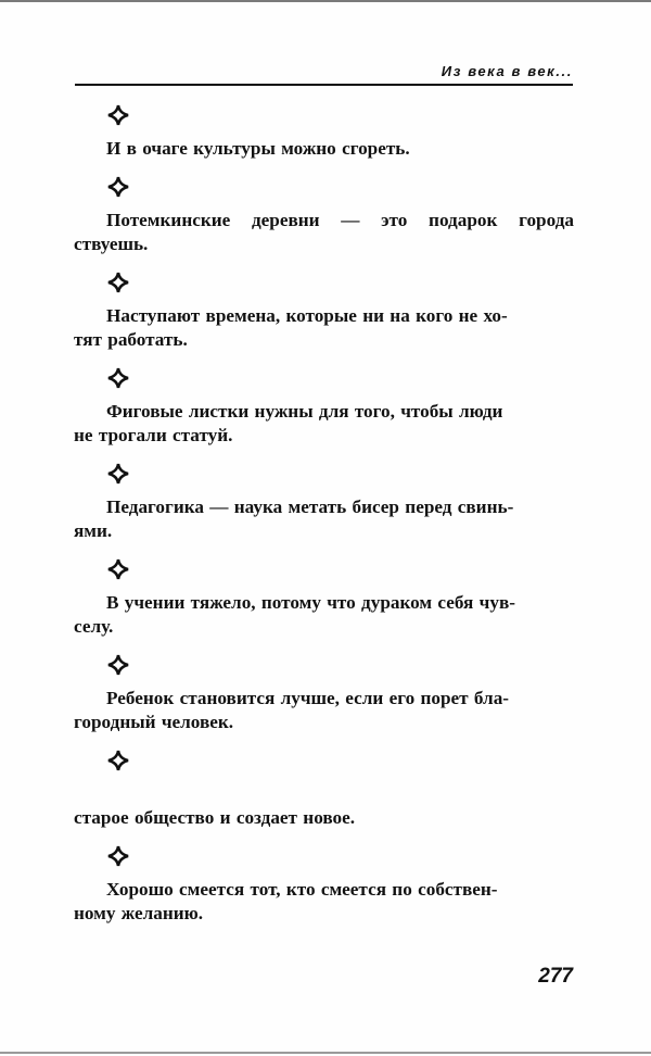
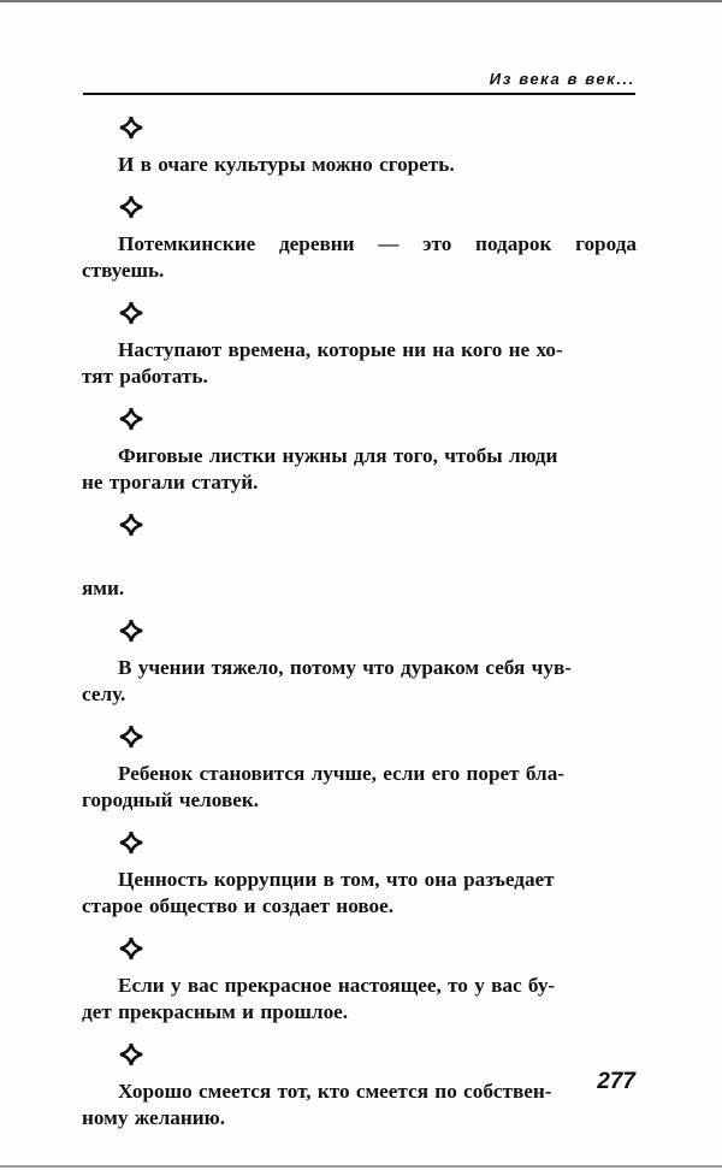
  Из века в век...
  И в очаге культуры можно сгореть.
  Потемкинские деревни — это подарок города ствуешь.
  Наступают времена, которые ни на кого не хо-
  тят работать.
  Фиговые листки нужны для того, чтобы люди
  не трогали статуй.
- Педагогика — наука метать бисер перед свинь-
  ями.
  В учении тяжело, потому что дураком себя чув-
  селу.
  Ребенок становится лучше, если его порет бла-
  городный человек.
+ Ценность коррупции в том, что она разъедает
  старое общество и создает новое.
+ Если у вас прекрасное настоящее, то у вас бу-
+ дет прекрасным и прошлое.
  Хорошо смеется тот, кто смеется по собствен-
  ному желанию.
  277
